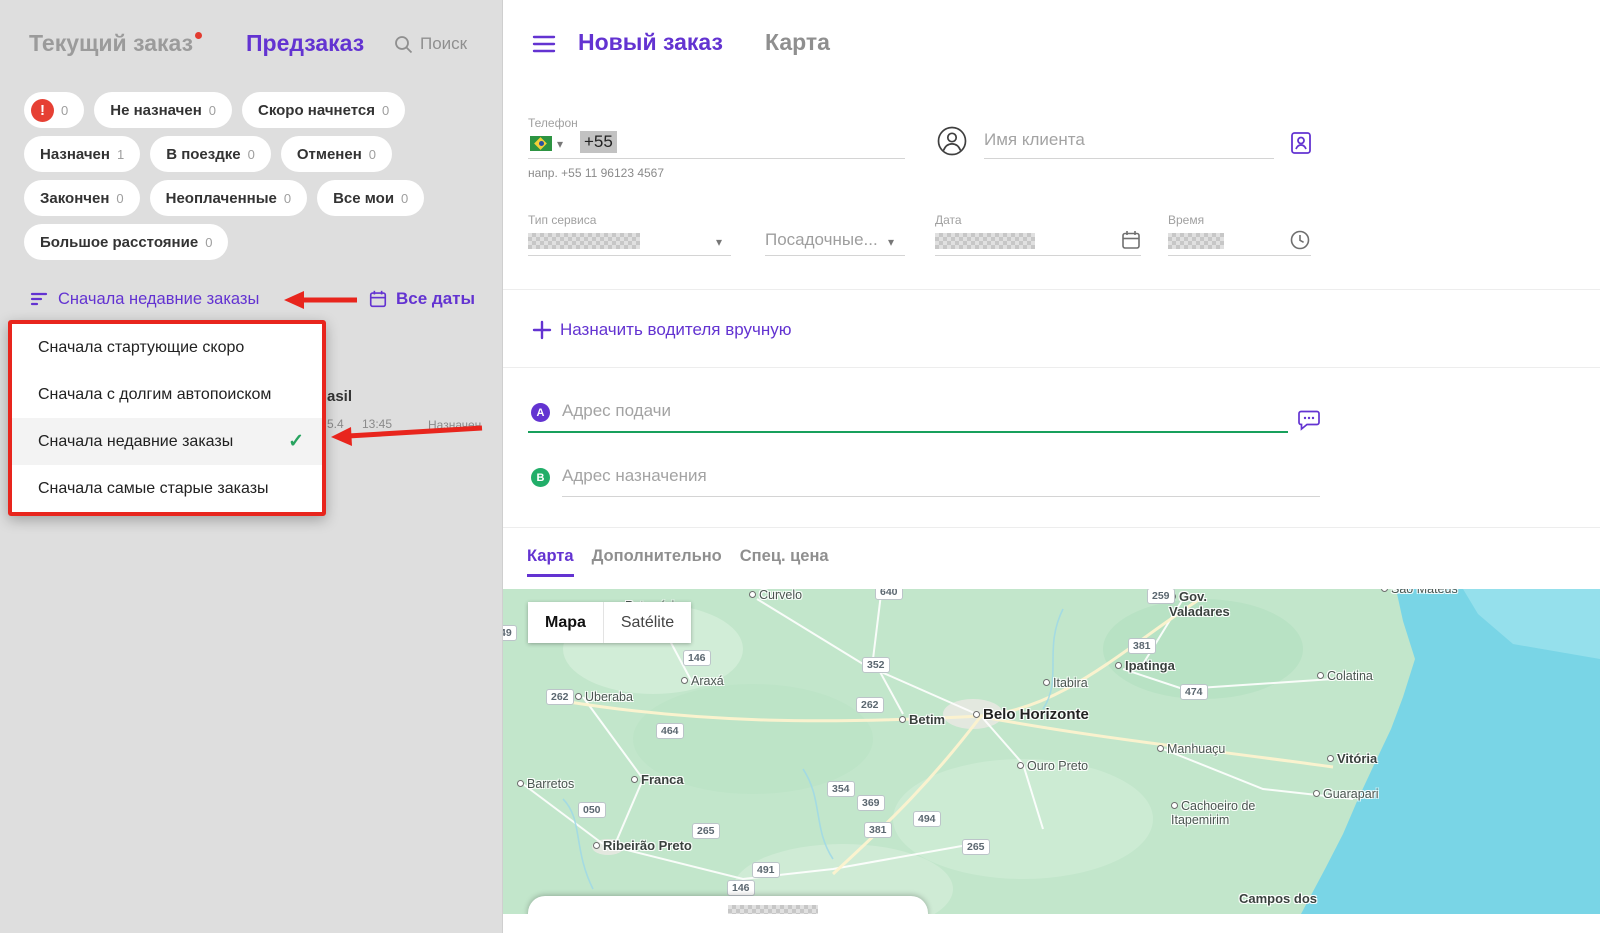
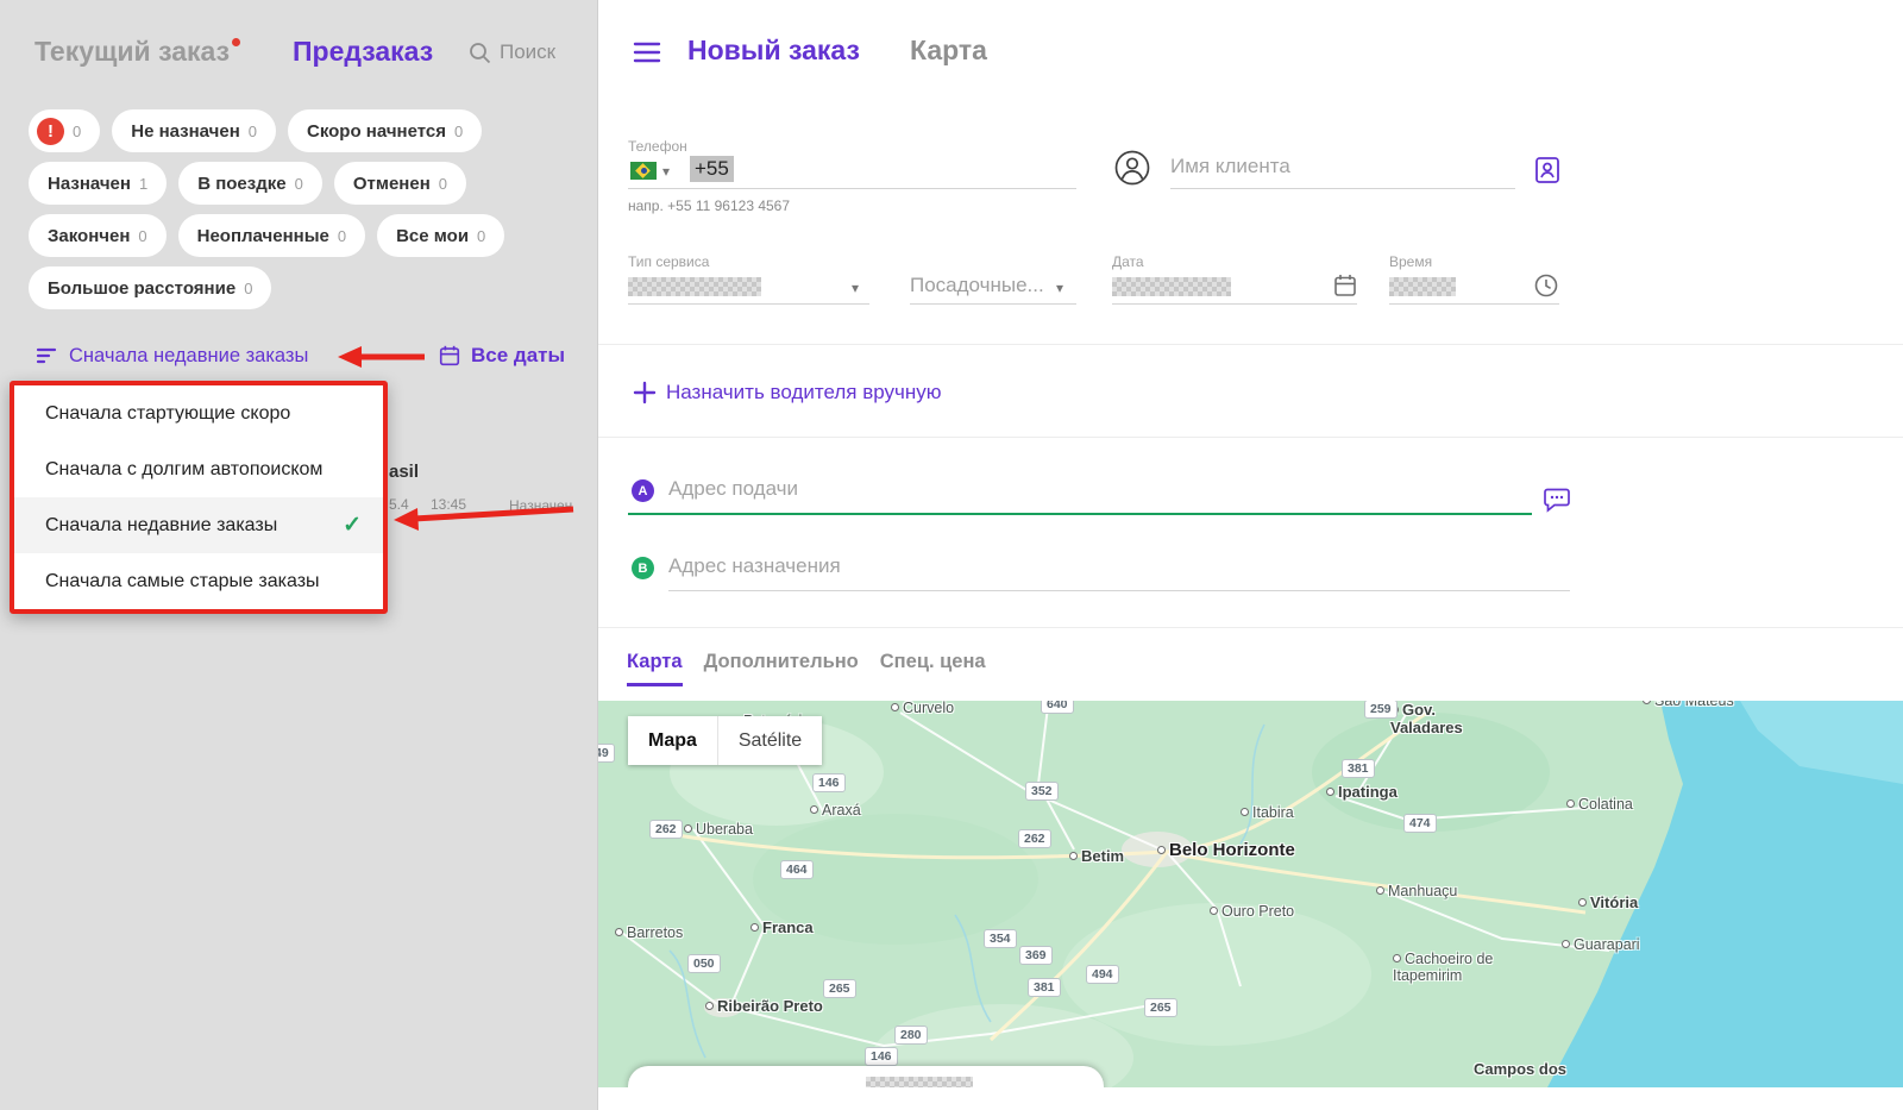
  Текущий заказ
  Предзаказ
  Поиск
  !
  0
  Не назначен
  0
  Скоро начнется
  0
  Назначен
  1
  В поездке
  0
  Отменен
  0
  Закончен
  0
  Неоплаченные
  0
  Все мои
  0
  Большое расстояние
  0
  Сначала недавние заказы
  Все даты
  asil
  5.4
  13:45
  Назначен
  Сначала стартующие скоро
  Сначала с долгим автопоиском
  Сначала недавние заказы
  ✓
  Сначала самые старые заказы
  Новый заказ
  Карта
  Телефон
  ▾
  +55
  напр. +55 11 96123 4567
  Имя клиента
  Тип сервиса
  ▾
  Посадочные...
  ▾
  Дата
  Время
  Назначить водителя вручную
  A
  Адрес подачи
  B
  Адрес назначения
  Карта
  Дополнительно
  Спец. цена
  Curvelo
  Gov.
  Valadares
  São Mateus
  Ipatinga
  Itabira
  Colatina
  Araxá
  Uberaba
  Betim
  Belo Horizonte
  Manhuaçu
  Ouro Preto
  Vitória
  Franca
  Barretos
  Guarapari
  Cachoeiro de
  Itapemirim
  Ribeirão Preto
  Campos dos
  640
  259
  49
  381
  146
  352
  474
  262
  262
  464
  354
  369
  050
  494
  381
  265
  265
- 491
+ 280
  146
  Mapa
  Satélite
